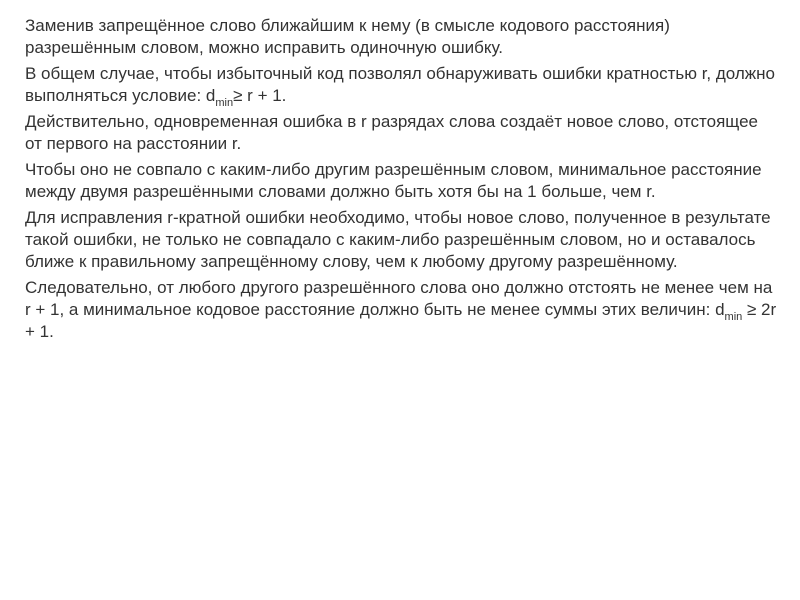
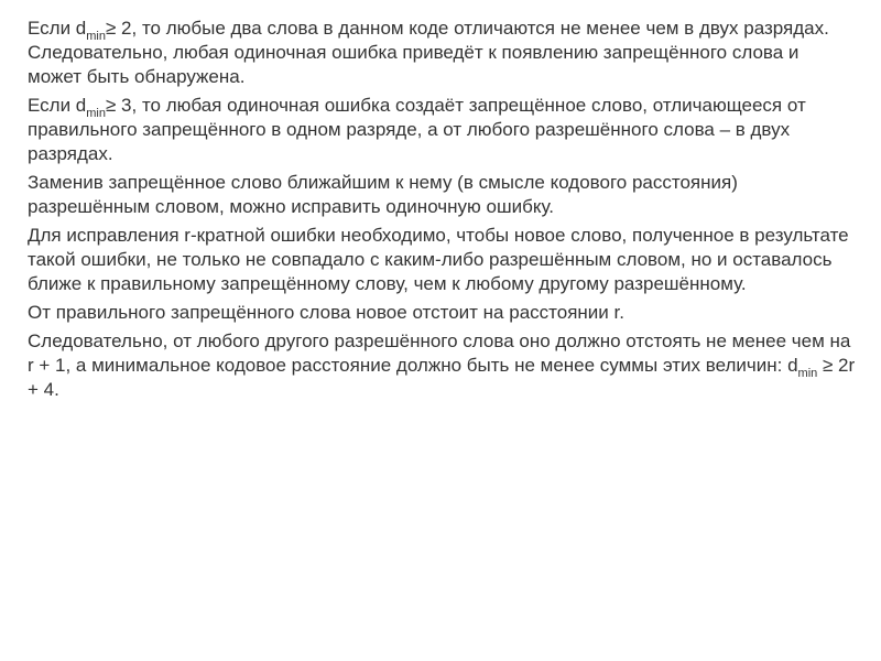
+ Если dmin≥ 2, то любые два слова в данном коде отличаются не менее чем в двух разрядах. Следовательно, любая одиночная ошибка приведёт к появлению запрещённого слова и может быть обнаружена.
+ Если dmin≥ 3, то любая одиночная ошибка создаёт запрещённое слово, отличающееся от правильного запрещённого в одном разряде, а от любого разрешённого слова – в двух разрядах.
  Заменив запрещённое слово ближайшим к нему (в смысле кодового расстояния) разрешённым словом, можно исправить одиночную ошибку.
- В общем случае, чтобы избыточный код позволял обнаруживать ошибки кратностью r, должно выполняться условие: dmin≥ r + 1.
- Действительно, одновременная ошибка в r разрядах слова создаёт новое слово, отстоящее от первого на расстоянии r.
- Чтобы оно не совпало с каким-либо другим разрешённым словом, минимальное расстояние между двумя разрешёнными словами должно быть хотя бы на 1 больше, чем r.
  Для исправления r-кратной ошибки необходимо, чтобы новое слово, полученное в результате такой ошибки, не только не совпадало с каким-либо разрешённым словом, но и оставалось ближе к правильному запрещённому слову, чем к любому другому разрешённому.
+ От правильного запрещённого слова новое отстоит на расстоянии r.
- Следовательно, от любого другого разрешённого слова оно должно отстоять не менее чем на r + 1, а минимальное кодовое расстояние должно быть не менее суммы этих величин: dmin ≥ 2r + 1.
+ Следовательно, от любого другого разрешённого слова оно должно отстоять не менее чем на r + 1, а минимальное кодовое расстояние должно быть не менее суммы этих величин: dmin ≥ 2r + 4.
